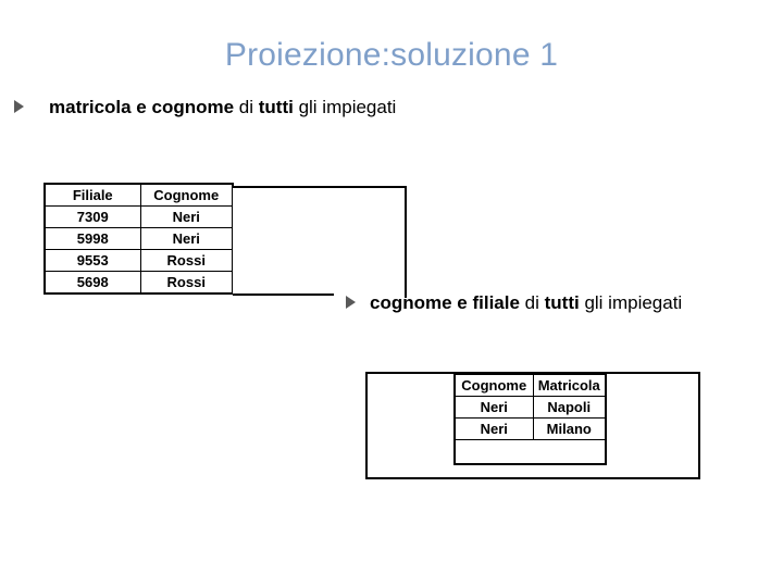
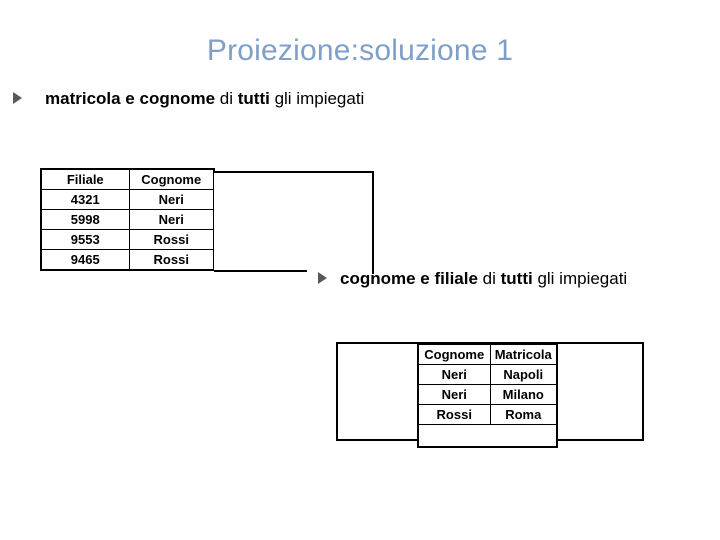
  Proiezione:soluzione 1
  matricola e cognome di tutti gli impiegati
  Filiale	Cognome
- 7309	Neri
+ 4321	Neri
  5998	Neri
  9553	Rossi
- 5698	Rossi
+ 9465	Rossi
  cognome e filiale di tutti gli impiegati
  Cognome	Matricola
  Neri	Napoli
  Neri	Milano
+ Rossi	Roma
